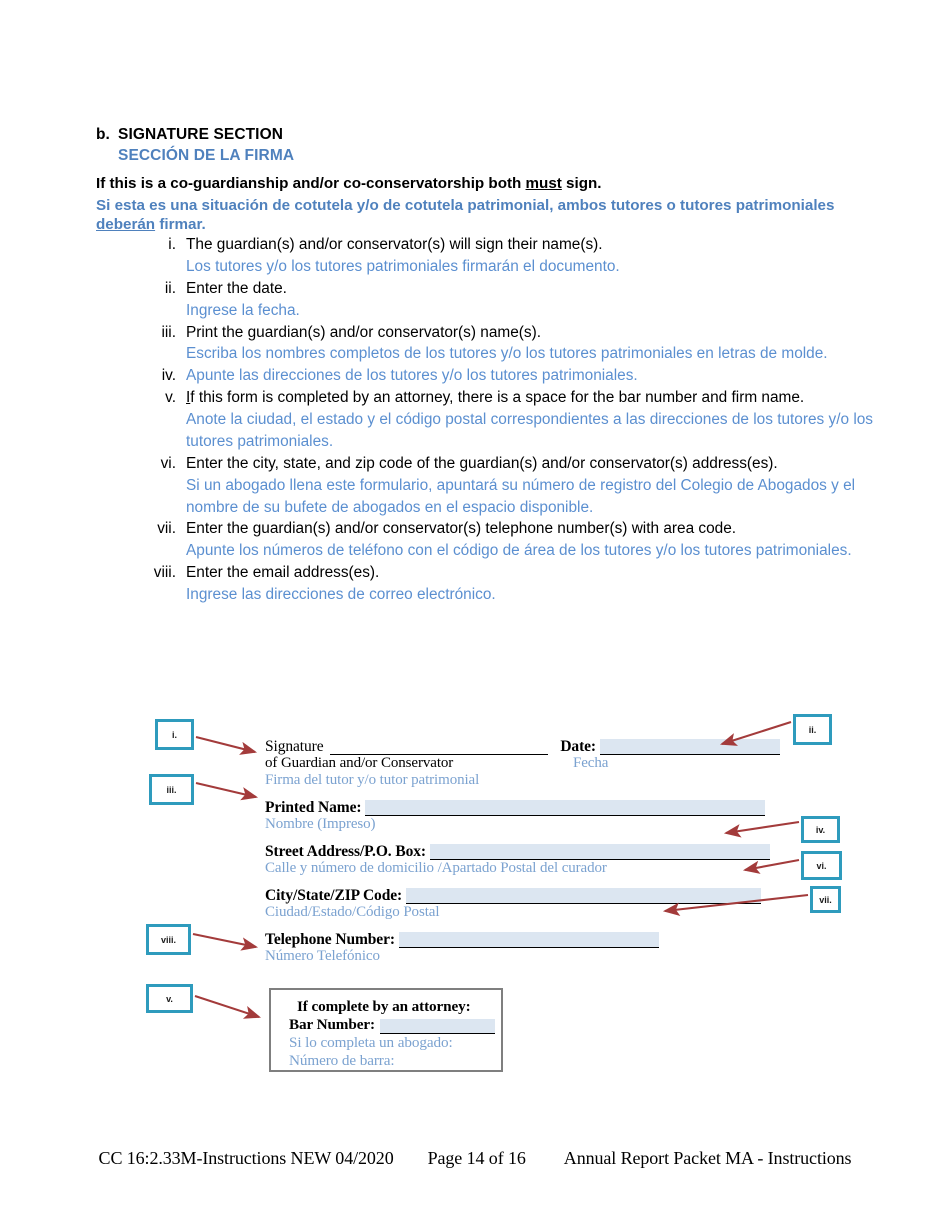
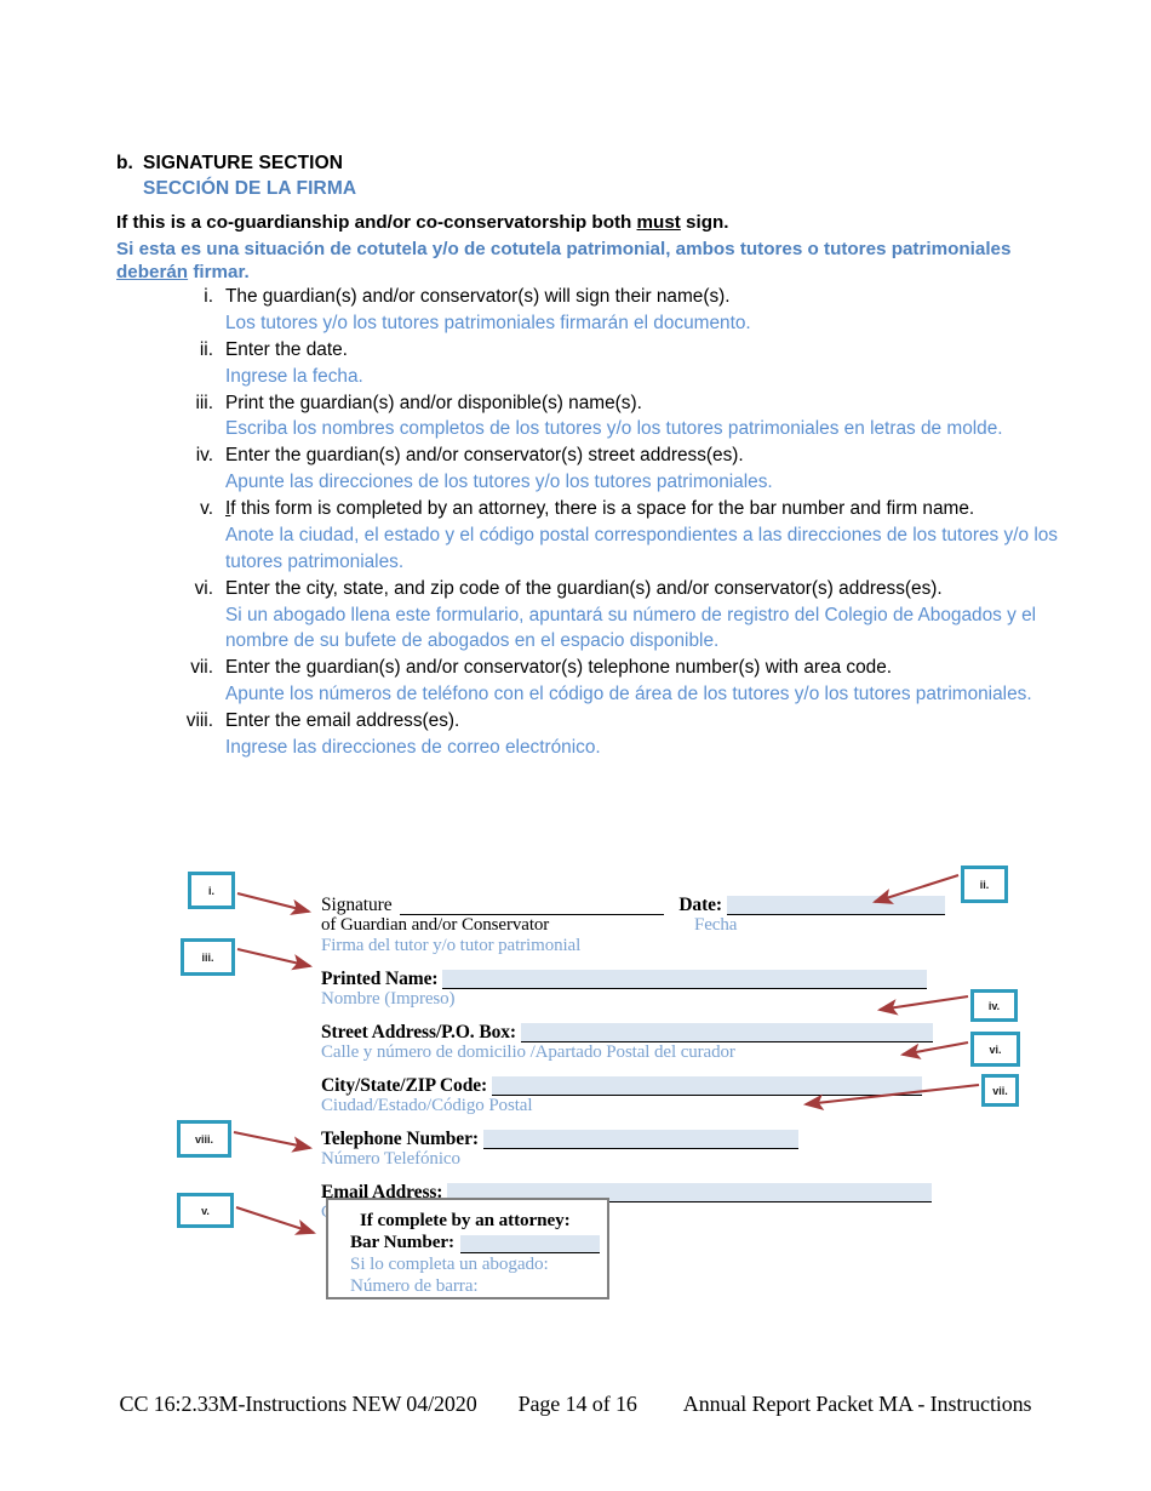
  b.
  SIGNATURE SECTION
  SECCIÓN DE LA FIRMA
  If this is a co-guardianship and/or co-conservatorship both must sign.
  Si esta es una situación de cotutela y/o de cotutela patrimonial, ambos tutores o tutores patrimoniales deberán firmar.
  i.
  The guardian(s) and/or conservator(s) will sign their name(s).
  Los tutores y/o los tutores patrimoniales firmarán el documento.
  ii.
  Enter the date.
  Ingrese la fecha.
  iii.
- Print the guardian(s) and/or conservator(s) name(s).
+ Print the guardian(s) and/or disponible(s) name(s).
  Escriba los nombres completos de los tutores y/o los tutores patrimoniales en letras de molde.
  iv.
+ Enter the guardian(s) and/or conservator(s) street address(es).
  Apunte las direcciones de los tutores y/o los tutores patrimoniales.
  v.
  If this form is completed by an attorney, there is a space for the bar number and firm name.
  Anote la ciudad, el estado y el código postal correspondientes a las direcciones de los tutores y/o los tutores patrimoniales.
  vi.
  Enter the city, state, and zip code of the guardian(s) and/or conservator(s) address(es).
  Si un abogado llena este formulario, apuntará su número de registro del Colegio de Abogados y el nombre de su bufete de abogados en el espacio disponible.
  vii.
  Enter the guardian(s) and/or conservator(s) telephone number(s) with area code.
  Apunte los números de teléfono con el código de área de los tutores y/o los tutores patrimoniales.
  viii.
  Enter the email address(es).
  Ingrese las direcciones de correo electrónico.
  Signature
  Date:
  of Guardian and/or Conservator
  Firma del tutor y/o tutor patrimonial
  Fecha
  Printed Name:
  Nombre (Impreso)
  Street Address/P.O. Box:
  Calle y número de domicilio /Apartado Postal del curador
  City/State/ZIP Code:
  Ciudad/Estado/Código Postal
  Telephone Number:
  Número Telefónico
+ Email Address:
  If complete by an attorney:
  Bar Number:
  Si lo completa un abogado:
  Número de barra:
  i.
  ii.
  iii.
  iv.
  vi.
  vii.
  viii.
  v.
  CC 16:2.33M-Instructions NEW 04/2020
  Page 14 of 16
  Annual Report Packet MA - Instructions
